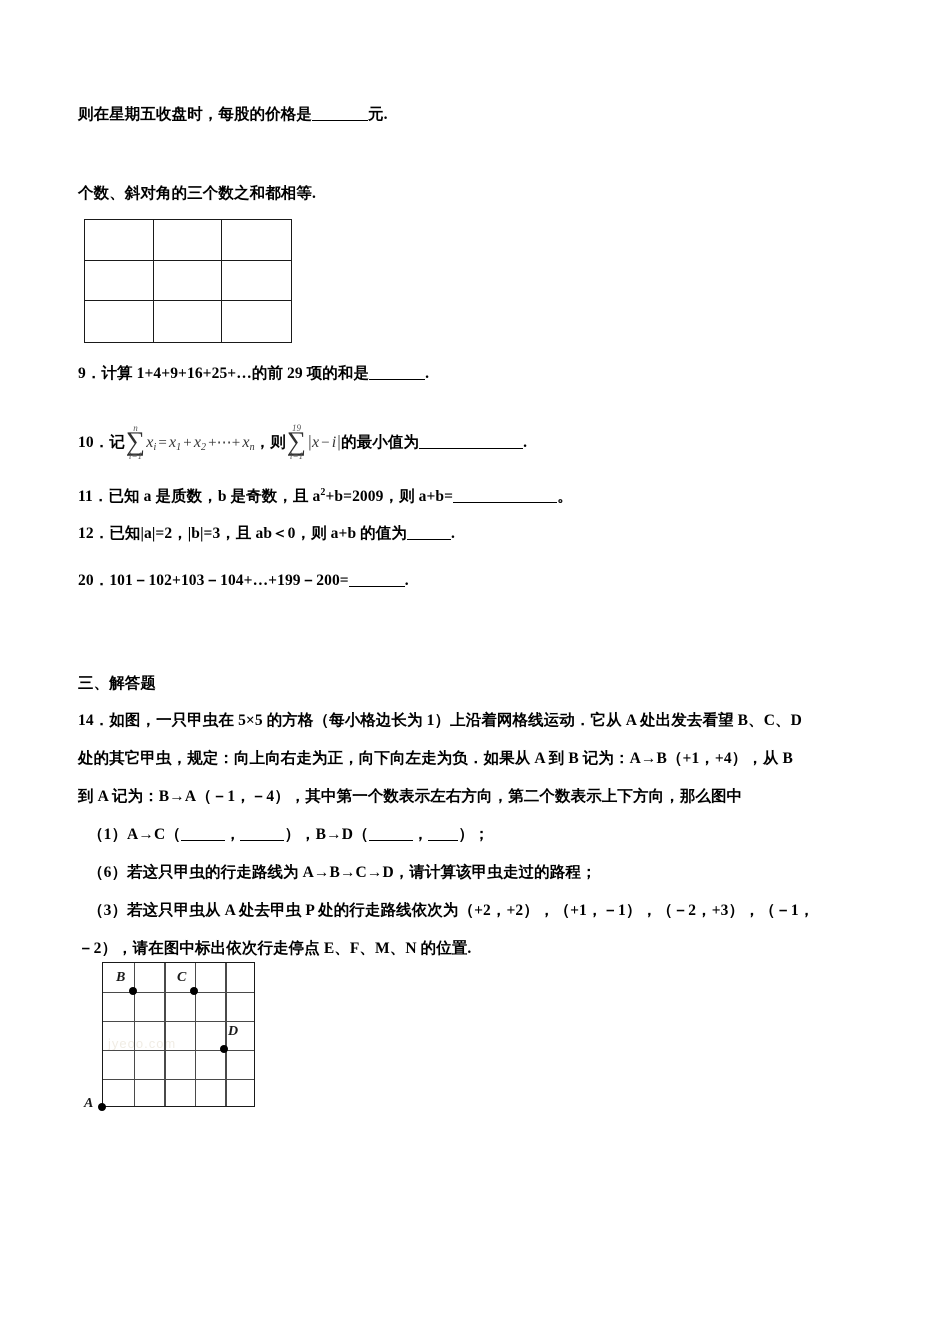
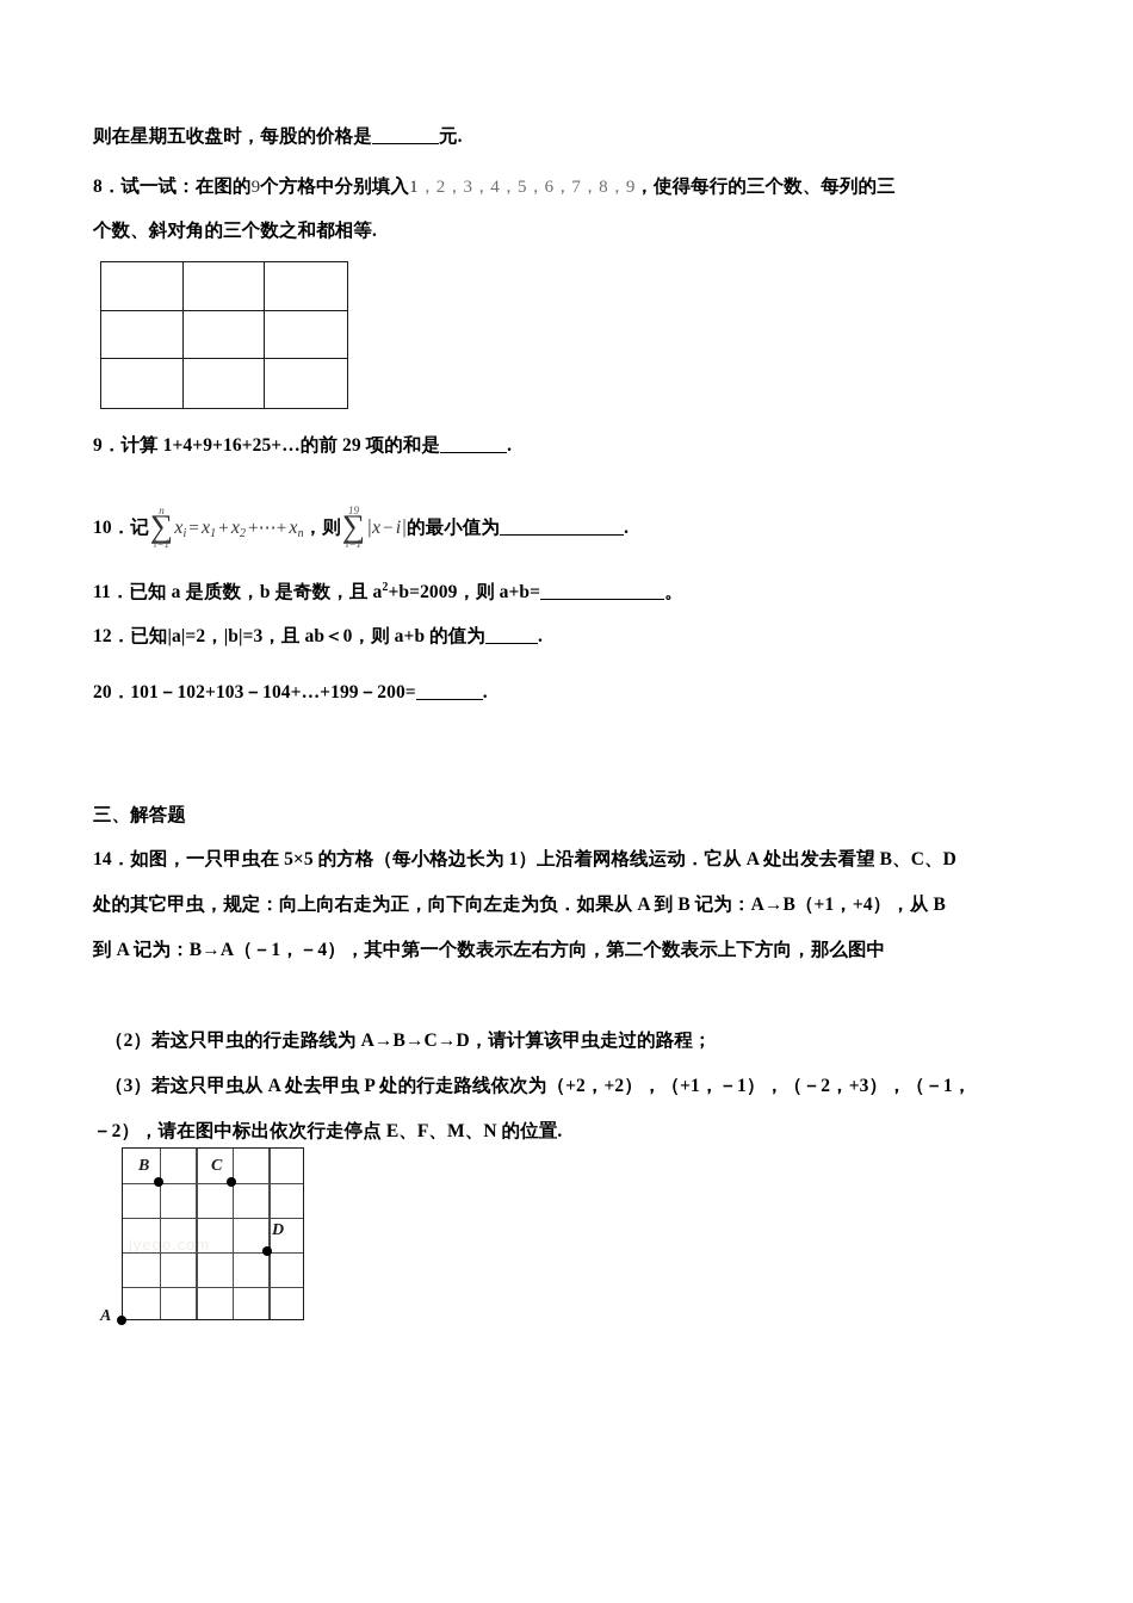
  则在星期五收盘时，每股的价格是 元.
+ 8．试一试：在图的9个方格中分别填入1，2，3，4，5，6，7，8，9，使得每行的三个数、每列的三
  个数、斜对角的三个数之和都相等.
  9．计算 1+4+9+16+25+…的前 29 项的和是 .
  10．记
  n
  ∑
  i=1
  xi = x1 + x2 +⋯+ xn，则
  19
  ∑
  i=1
  |x − i|的最小值为 .
  11．已知 a 是质数，b 是奇数，且 a2+b=2009，则 a+b= 。
  12．已知|a|=2，|b|=3，且 ab＜0，则 a+b 的值为 .
  20．101－102+103－104+…+199－200= .
  三、解答题
  14．如图，一只甲虫在 5×5 的方格（每小格边长为 1）上沿着网格线运动．它从 A 处出发去看望 B、C、D
  处的其它甲虫，规定：向上向右走为正，向下向左走为负．如果从 A 到 B 记为：A→B（+1，+4），从 B
  到 A 记为：B→A（－1，－4），其中第一个数表示左右方向，第二个数表示上下方向，那么图中
- （1）A→C（ ， ），B→D（ ， ）；
- （6）若这只甲虫的行走路线为 A→B→C→D，请计算该甲虫走过的路程；
+ （2）若这只甲虫的行走路线为 A→B→C→D，请计算该甲虫走过的路程；
  （3）若这只甲虫从 A 处去甲虫 P 处的行走路线依次为（+2，+2），（+1，－1），（－2，+3），（－1，
  －2），请在图中标出依次行走停点 E、F、M、N 的位置.
  jyeoo.com
  A
  B
  C
  D
